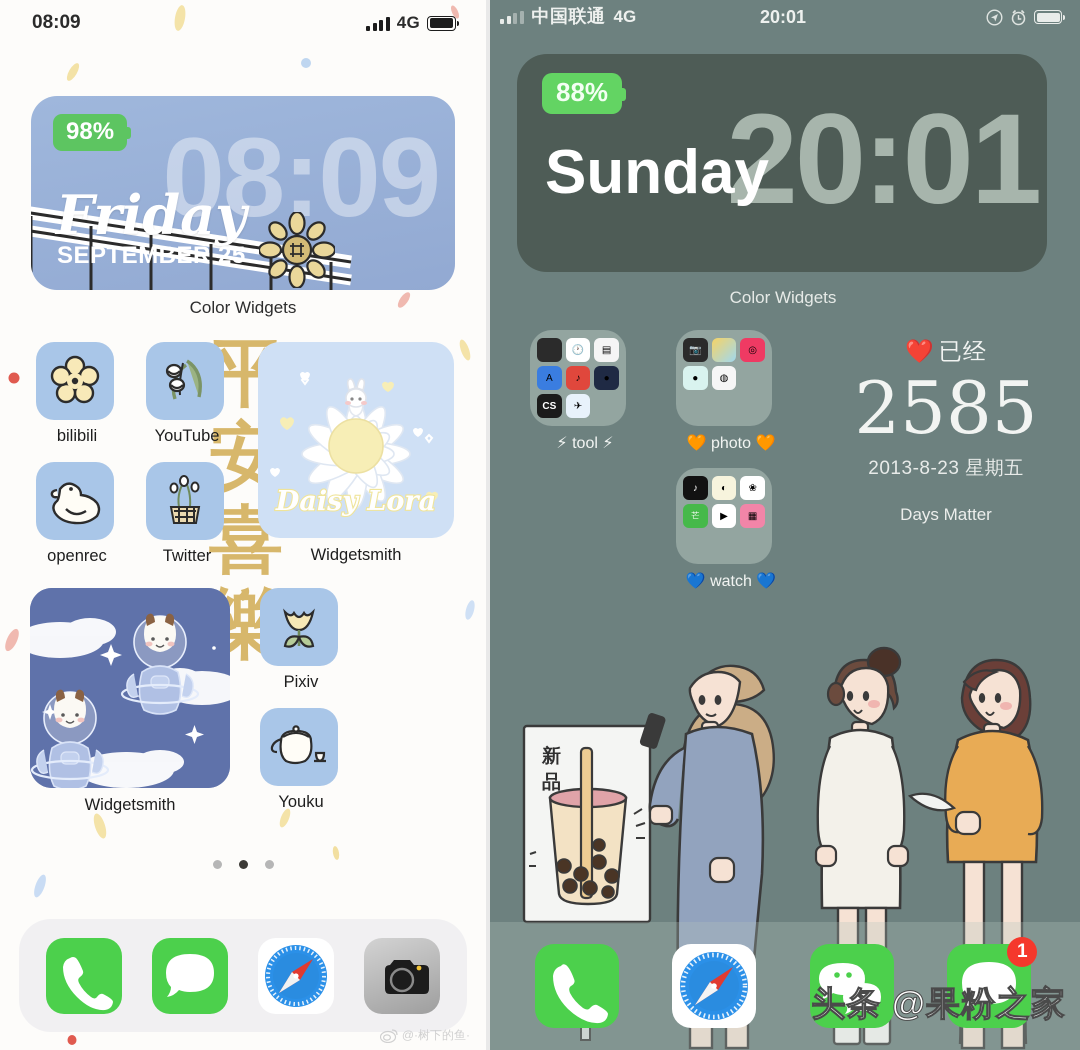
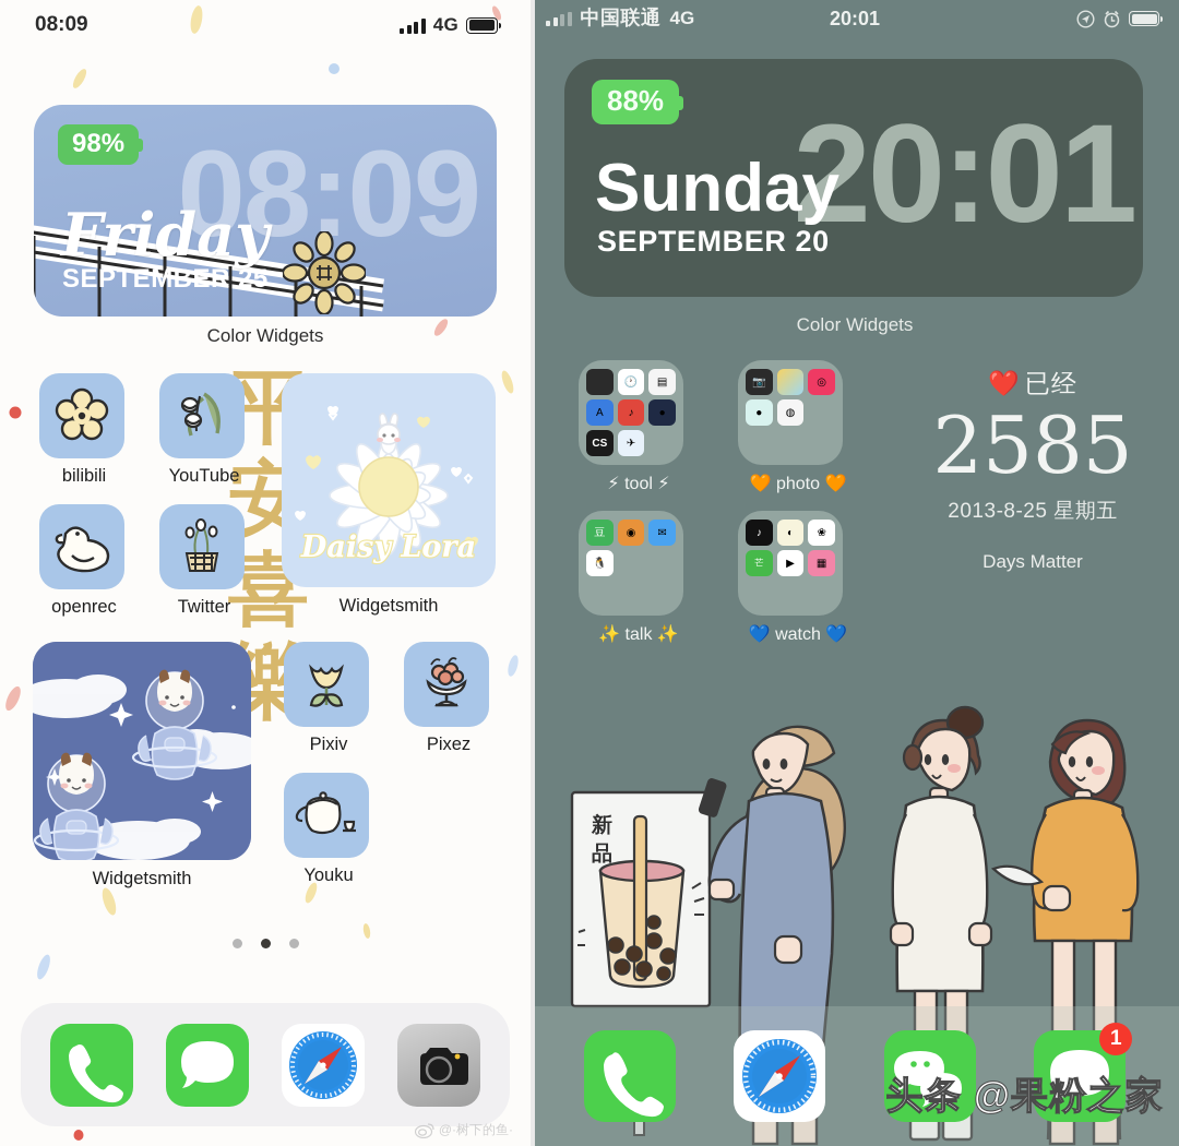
  平安喜樂
  08:09
  4G
  98%
  08:09
  Friday
  SEPTEMBER 25
  Color Widgets
  bilibili
  YouTube
  openrec
  Twitter
  Daisy Lora
  Widgetsmith
  Widgetsmith
  Pixiv
+ Pixez
  Youku
  @·树下的鱼·
  新
  品
  中国联通
  4G
  20:01
  88%
  20:01
  Sunday
+ SEPTEMBER 20
  Color Widgets
  🕐
  ▤
  A
  ♪
  ●
  CS
  ✈
  ⚡ tool ⚡
  📷
  ◎
  ●
  ◍
  🧡 photo 🧡
+ 豆
+ ◉
+ ✉
+ 🐧
+ ✨ talk ✨
  ♪
  ◐
  ❀
  芒
  ▶
  ▦
  💙 watch 💙
  ❤️
  已经
  2585
- 2013-8-23 星期五
+ 2013-8-25 星期五
  Days Matter
  1
  头条 @果粉之家
